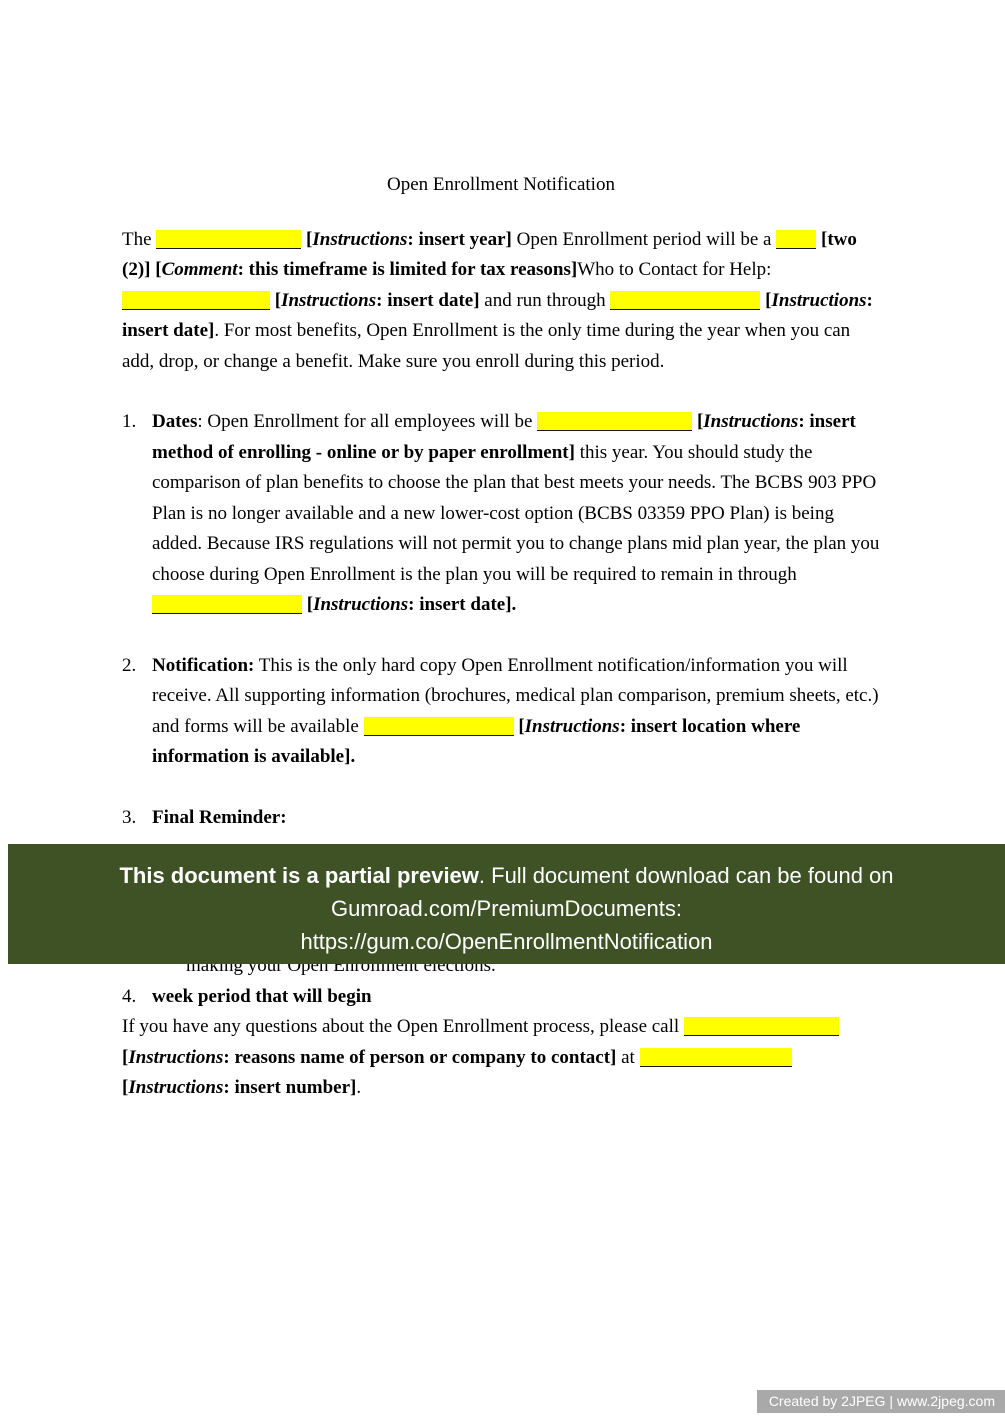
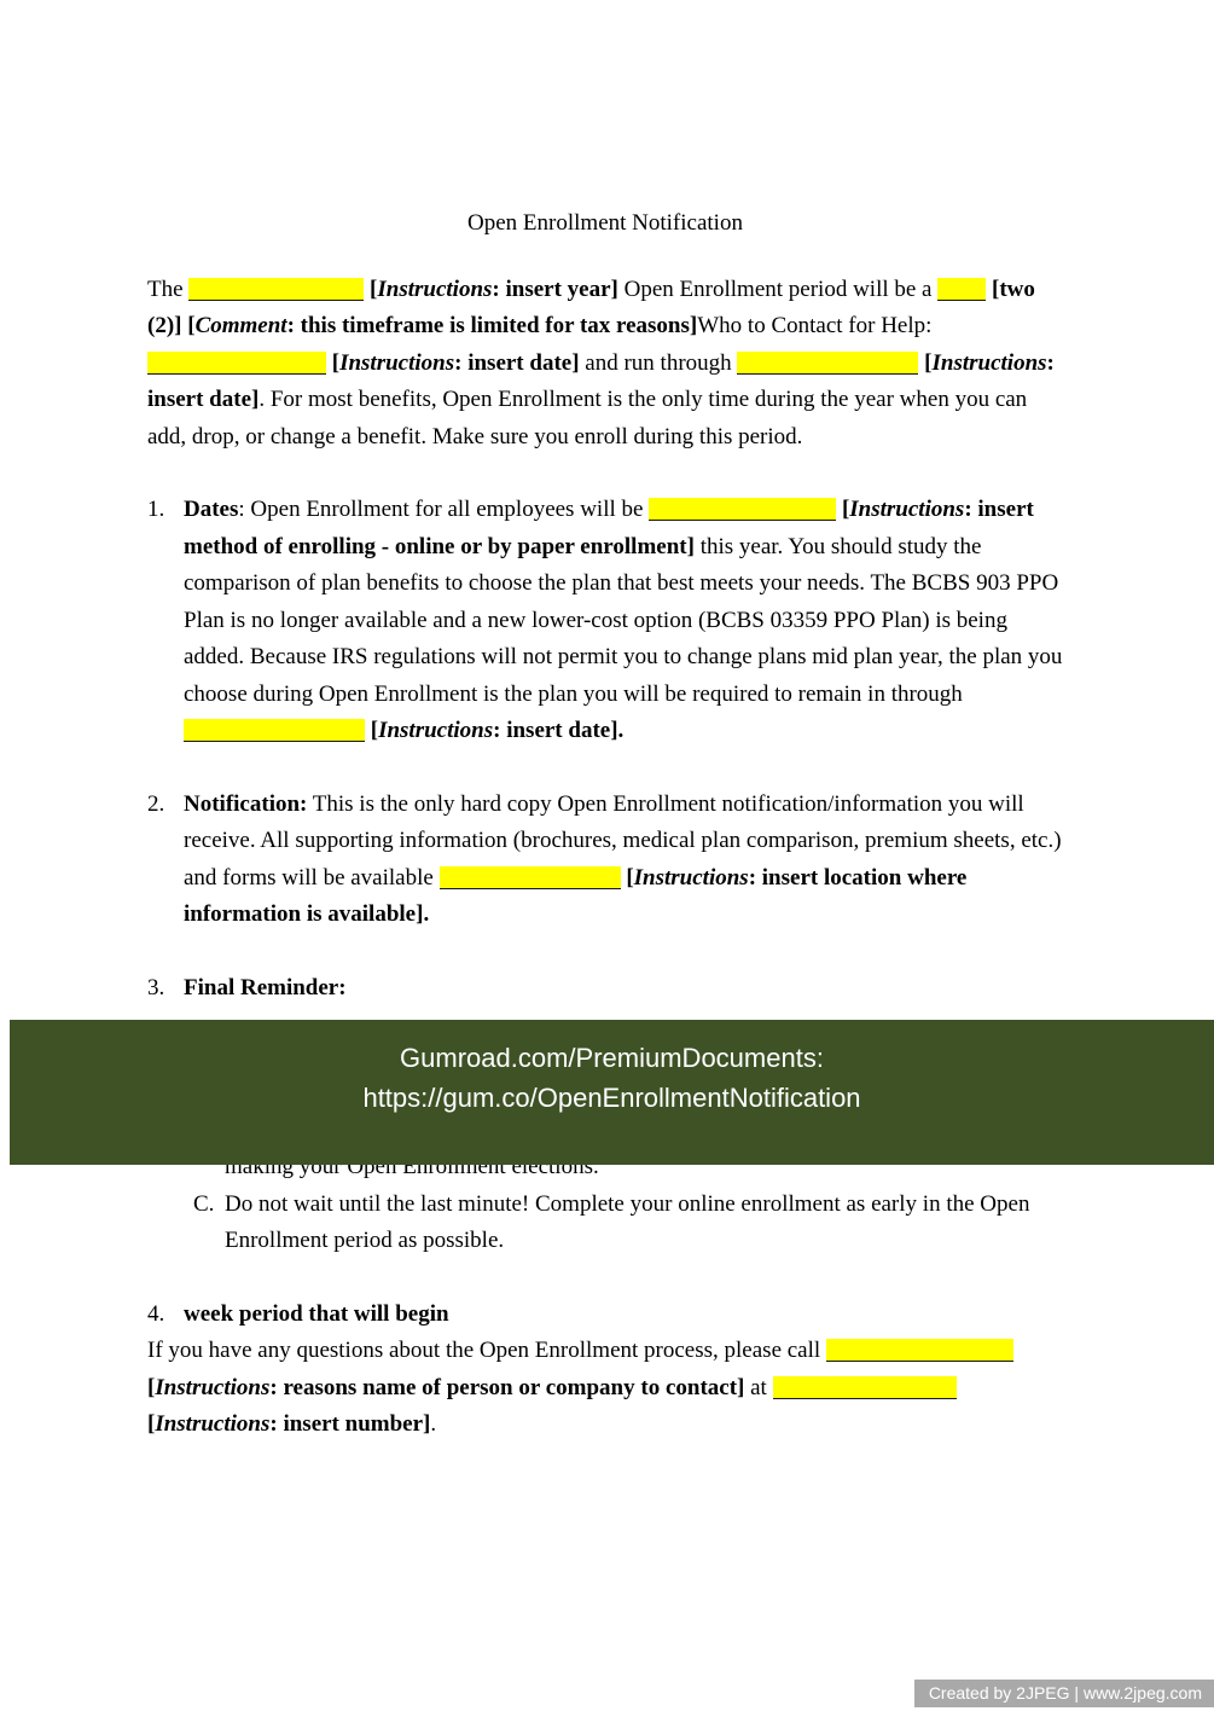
  Open Enrollment Notification
  The [Instructions: insert year] Open Enrollment period will be a [two (2)] [Comment: this timeframe is limited for tax reasons]Who to Contact for Help: [Instructions: insert date] and run through [Instructions: insert date]. For most benefits, Open Enrollment is the only time during the year when you can add, drop, or change a benefit. Make sure you enroll during this period.
  1.
  Dates: Open Enrollment for all employees will be [Instructions: insert method of enrolling - online or by paper enrollment] this year. You should study the comparison of plan benefits to choose the plan that best meets your needs. The BCBS 903 PPO Plan is no longer available and a new lower-cost option (BCBS 03359 PPO Plan) is being added. Because IRS regulations will not permit you to change plans mid plan year, the plan you choose during Open Enrollment is the plan you will be required to remain in through [Instructions: insert date].
  2.
  Notification: This is the only hard copy Open Enrollment notification/information you will receive. All supporting information (brochures, medical plan comparison, premium sheets, etc.) and forms will be available [Instructions: insert location where information is available].
  3.
  Final Reminder:
  making your Open Enrollment elections.
+ C.
+ Do not wait until the last minute! Complete your online enrollment as early in the Open Enrollment period as possible.
  4.
  week period that will begin
  If you have any questions about the Open Enrollment process, please call [Instructions: reasons name of person or company to contact] at [Instructions: insert number].
- This document is a partial preview. Full document download can be found on
  Gumroad.com/PremiumDocuments:
  https://gum.co/OpenEnrollmentNotification
  Created by 2JPEG | www.2jpeg.com
